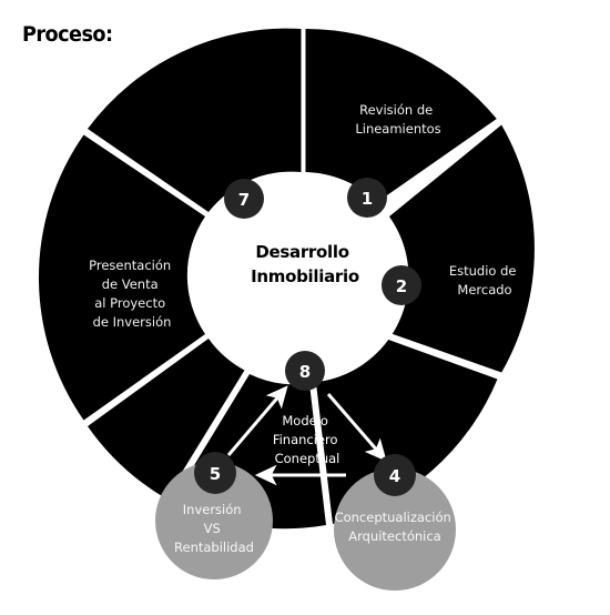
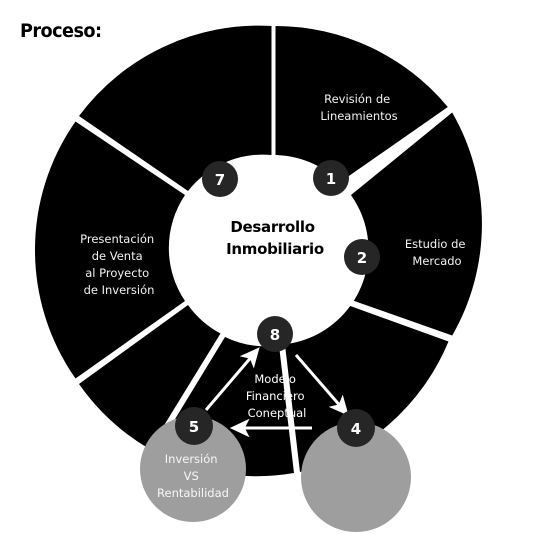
  Proceso:
  Revisión de Lineamientos
  Estudio de Mercado
  Presentación de Venta al Proyecto de Inversión
  Modelo Financiero Coneptual
  Inversión VS Rentabilidad
- Conceptualización Arquitectónica
  Desarrollo Inmobiliario
  7
  1
  2
  8
  5
  4
